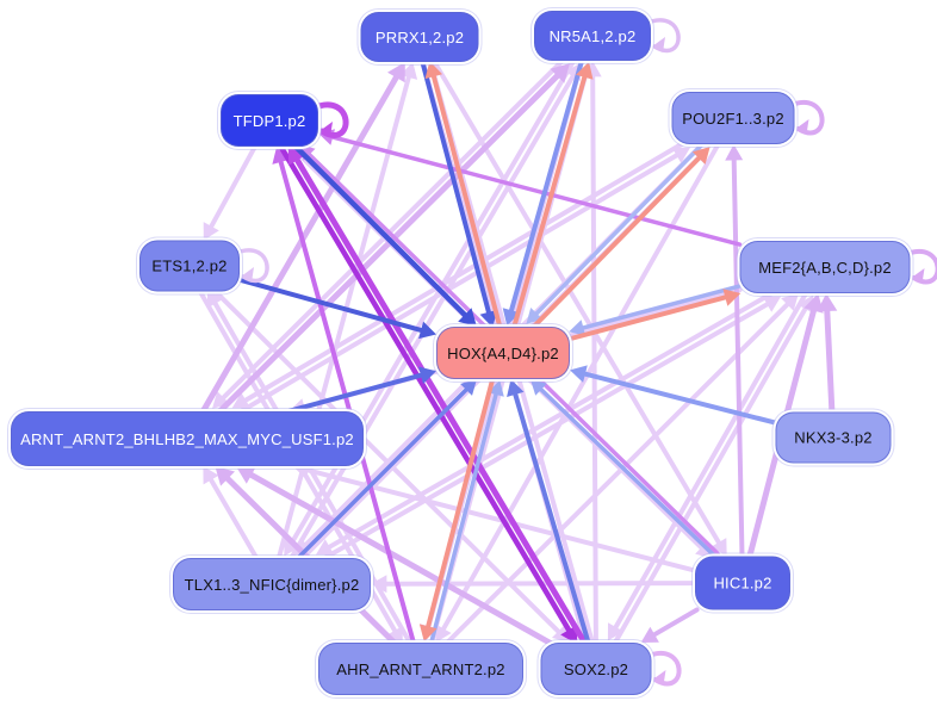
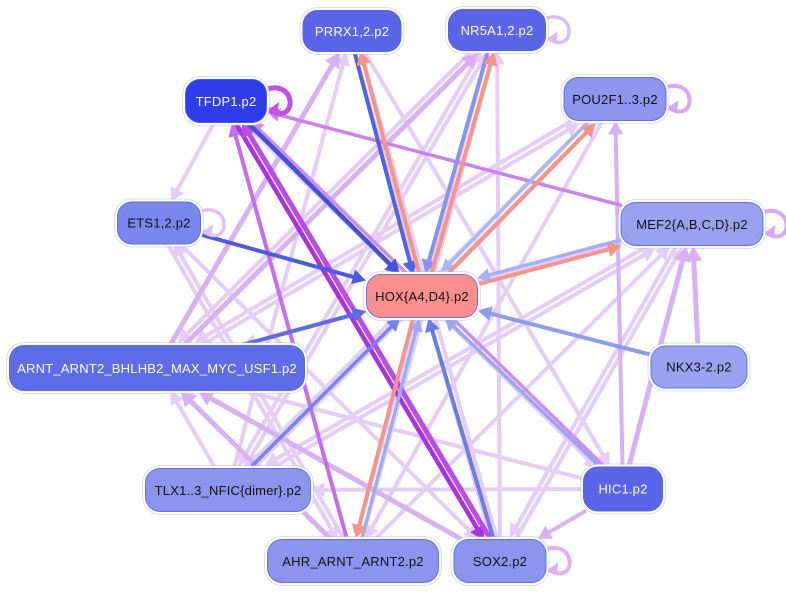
  PRRX1,2.p2
  NR5A1,2.p2
  TFDP1.p2
  POU2F1..3.p2
  MEF2{A,B,C,D}.p2
  ETS1,2.p2
  HOX{A4,D4}.p2
- NKX3-3.p2
+ NKX3-2.p2
  ARNT_ARNT2_BHLHB2_MAX_MYC_USF1.p2
  TLX1..3_NFIC{dimer}.p2
  HIC1.p2
  AHR_ARNT_ARNT2.p2
  SOX2.p2
